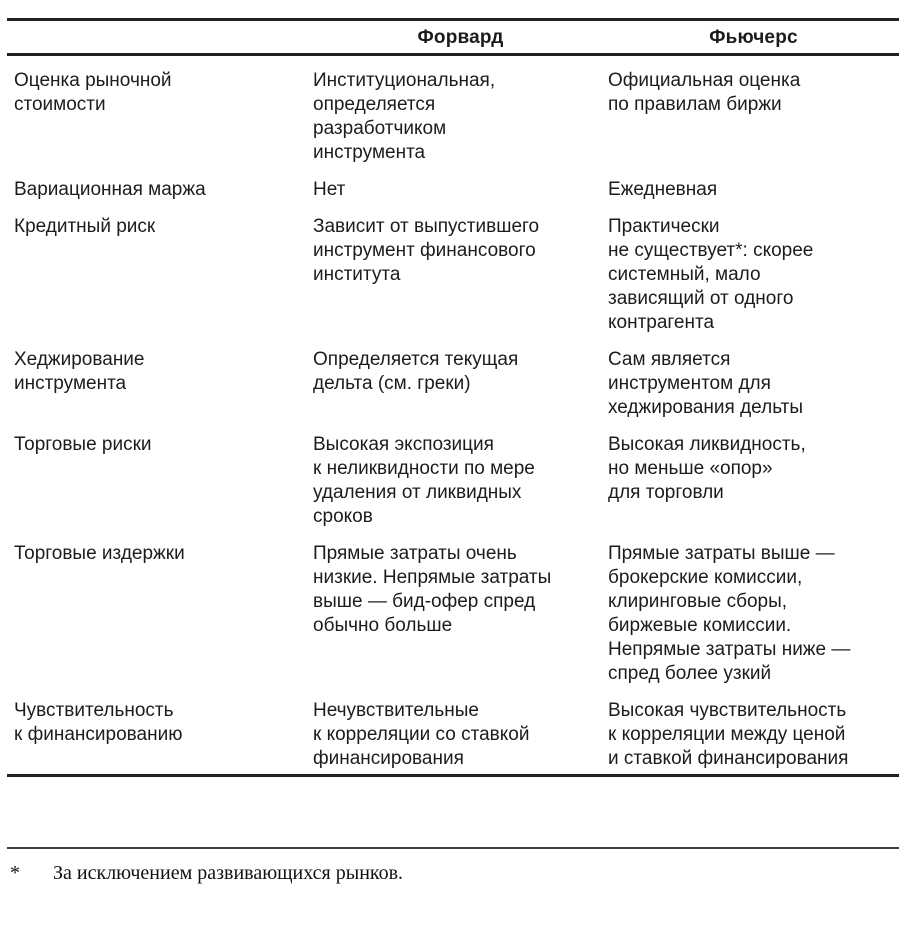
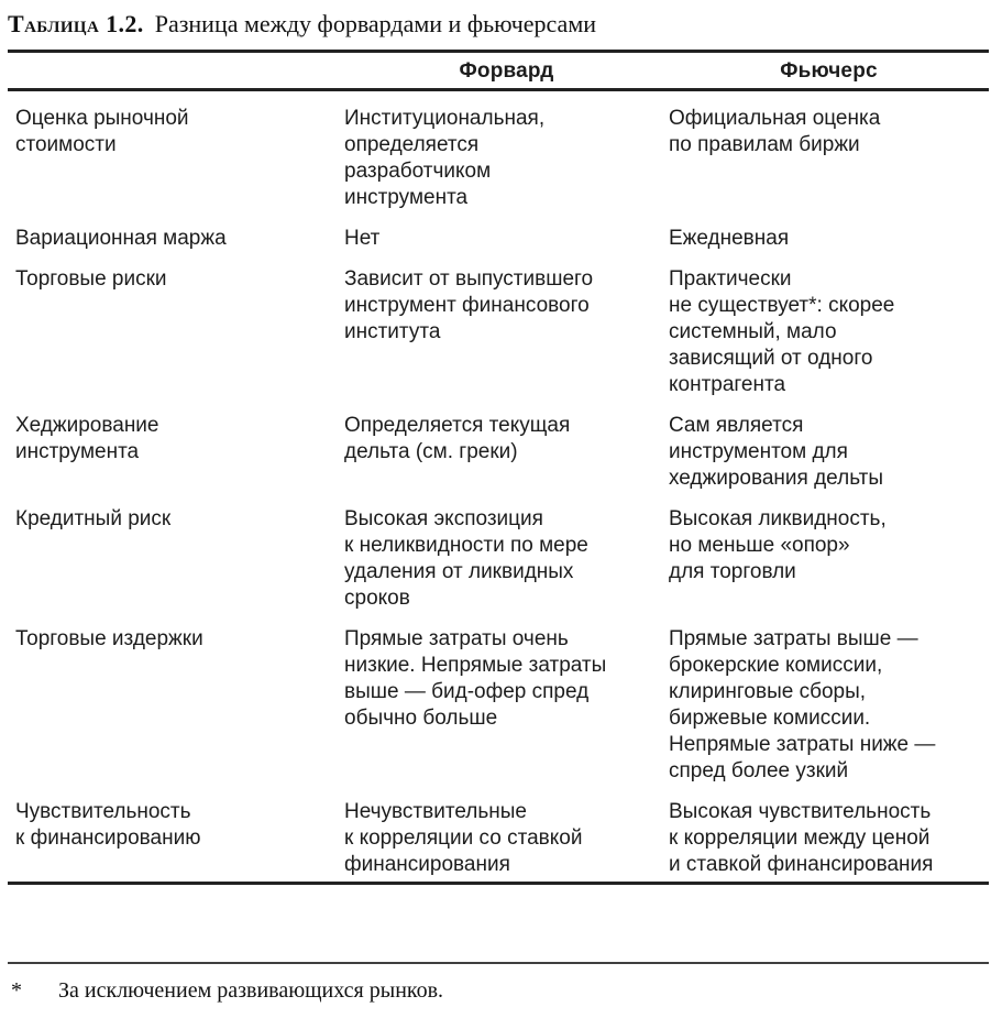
+ Таблица 1.2. Разница между форвардами и фьючерсами
  	Форвард	Фьючерс
  Оценка рыночной стоимости	Институциональная, определяется разработчиком инструмента	Официальная оценка по правилам биржи
  Вариационная маржа	Нет	Ежедневная
- Кредитный риск	Зависит от выпустившего инструмент финансового института	Практически не существует*: скорее системный, мало зависящий от одного контрагента
+ Торговые риски	Зависит от выпустившего инструмент финансового института	Практически не существует*: скорее системный, мало зависящий от одного контрагента
  Хеджирование инструмента	Определяется текущая дельта (см. греки)	Сам является инструментом для хеджирования дельты
- Торговые риски	Высокая экспозиция к неликвидности по мере удаления от ликвидных сроков	Высокая ликвидность, но меньше «опор» для торговли
+ Кредитный риск	Высокая экспозиция к неликвидности по мере удаления от ликвидных сроков	Высокая ликвидность, но меньше «опор» для торговли
  Торговые издержки	Прямые затраты очень низкие. Непрямые затраты выше — бид-офер спред обычно больше	Прямые затраты выше — брокерские комиссии, клиринговые сборы, биржевые комиссии. Непрямые затраты ниже — спред более узкий
  Чувствительность к финансированию	Нечувствительные к корреляции со ставкой финансирования	Высокая чувствительность к корреляции между ценой и ставкой финансирования
  *
  За исключением развивающихся рынков.
